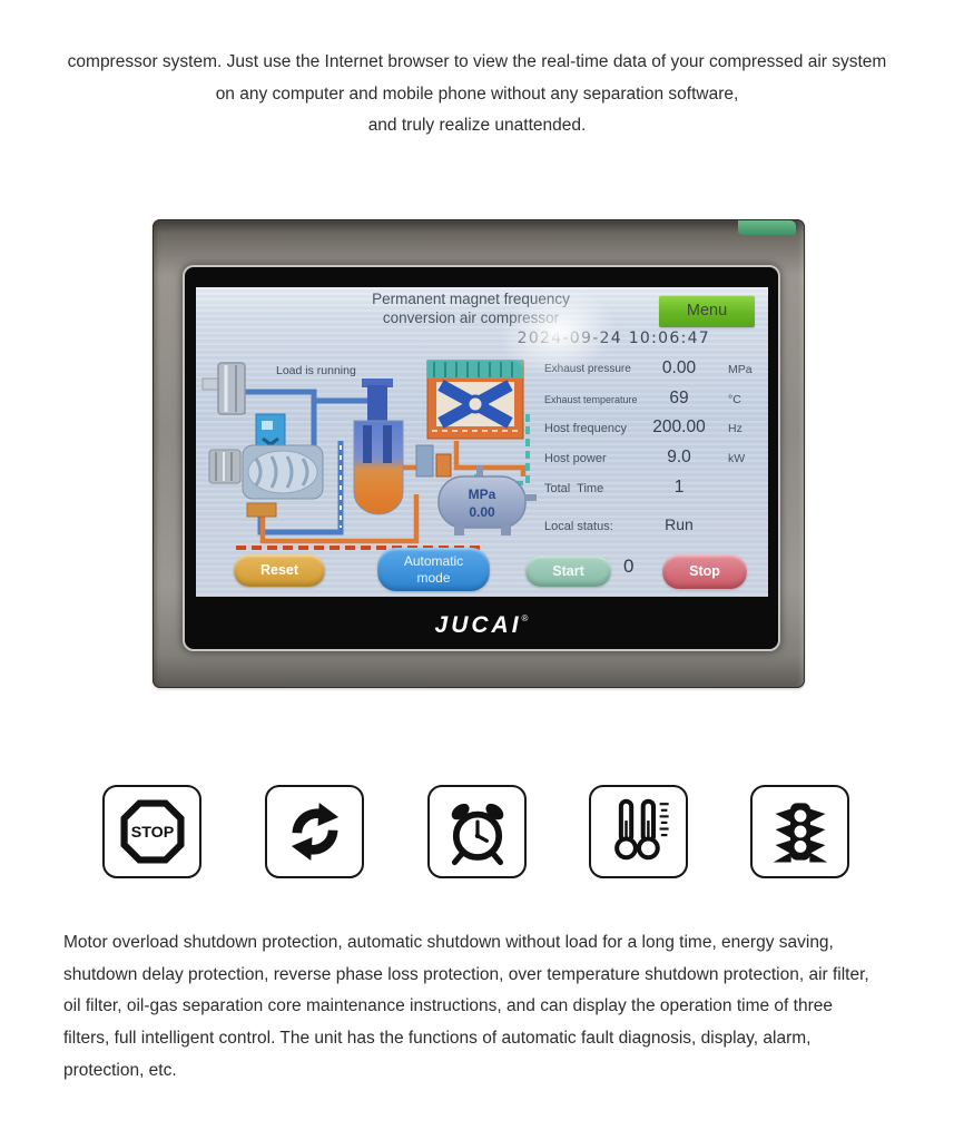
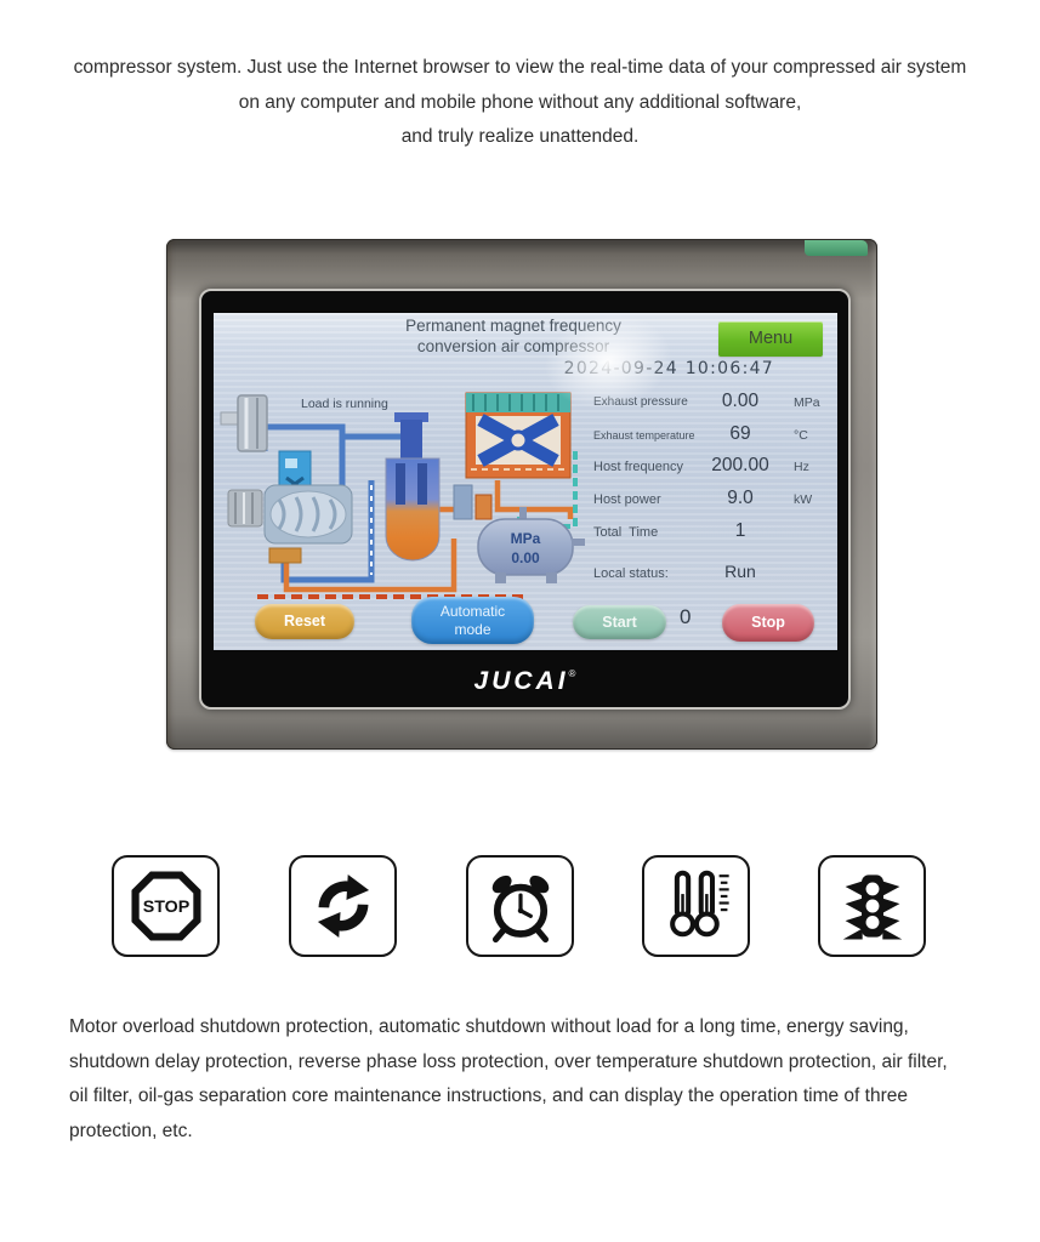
  compressor system. Just use the Internet browser to view the real-time data of your compressed air system
- on any computer and mobile phone without any separation software,
+ on any computer and mobile phone without any additional software,
  and truly realize unattended.
  Menu
  MPa
  0.00
  Load is running
  0.00
  MPa
  Exhaust temperature
  69
  °C
  Host frequency
  200.00
  Hz
  Host power
  9.0
  kW
  Total Time
  1
  Local status:
  Run
  Reset
  Automatic
  mode
  Start
  0
  Stop
  JUCAI®
  STOP
  Motor overload shutdown protection, automatic shutdown without load for a long time, energy saving,
  shutdown delay protection, reverse phase loss protection, over temperature shutdown protection, air filter,
  oil filter, oil-gas separation core maintenance instructions, and can display the operation time of three
- filters, full intelligent control. The unit has the functions of automatic fault diagnosis, display, alarm,
  protection, etc.
